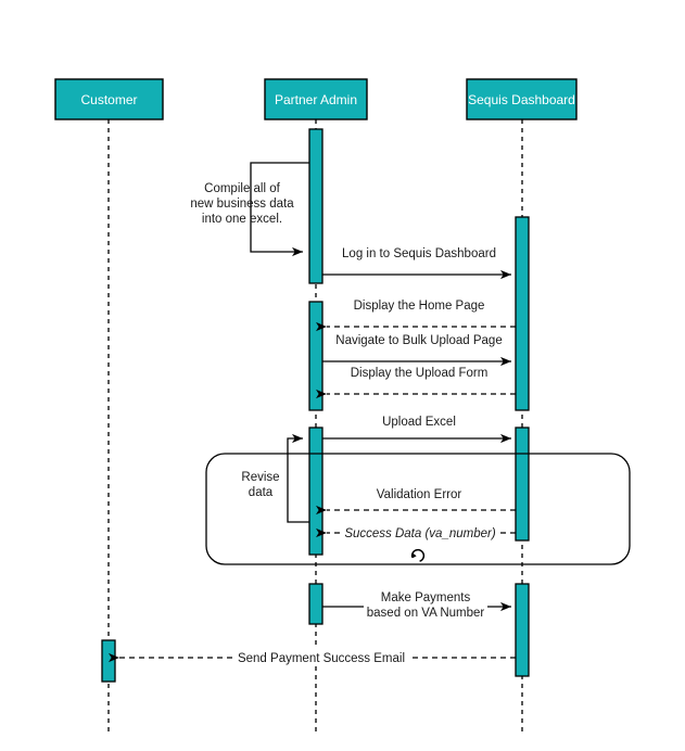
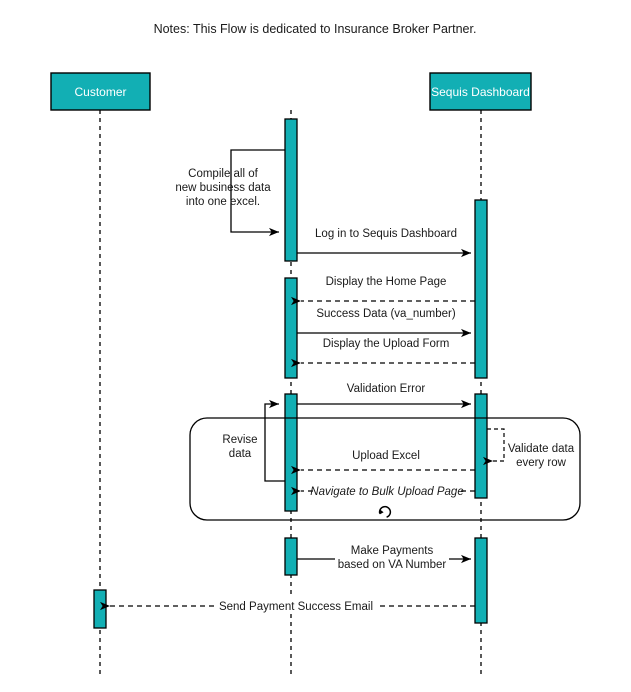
+ Notes: This Flow is dedicated to Insurance Broker Partner.
  Customer
- Partner Admin
  Sequis Dashboard
  Compile all of
  new business data
  into one excel.
  Log in to Sequis Dashboard
  Display the Home Page
- Navigate to Bulk Upload Page
+ Success Data (va_number)
  Display the Upload Form
- Upload Excel
+ Validation Error
  Revise
  data
+ Validate data
+ every row
- Validation Error
+ Upload Excel
- Success Data (va_number)
+ Navigate to Bulk Upload Page
  Make Payments
  based on VA Number
  Send Payment Success Email
